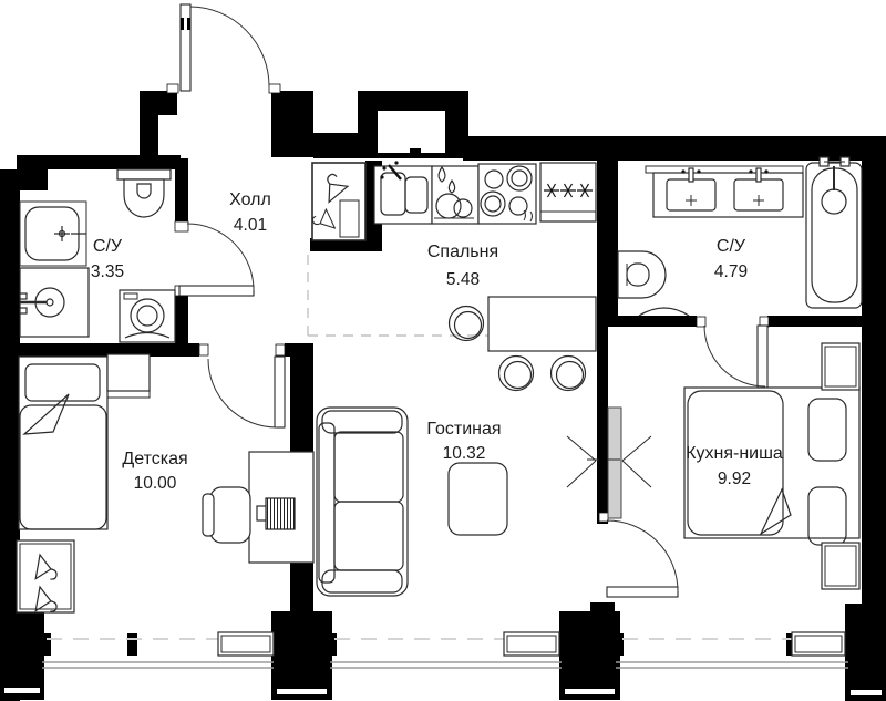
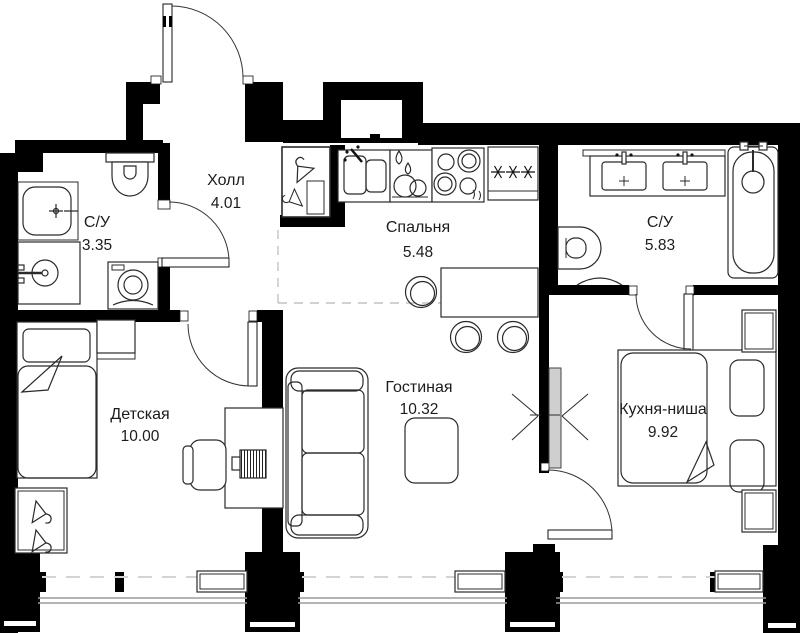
  С/У
  3.35
  Холл
  4.01
  Спальня
  5.48
  С/У
- 4.79
+ 5.83
  Детская
  10.00
  Гостиная
  10.32
  Кухня-ниша
  9.92
